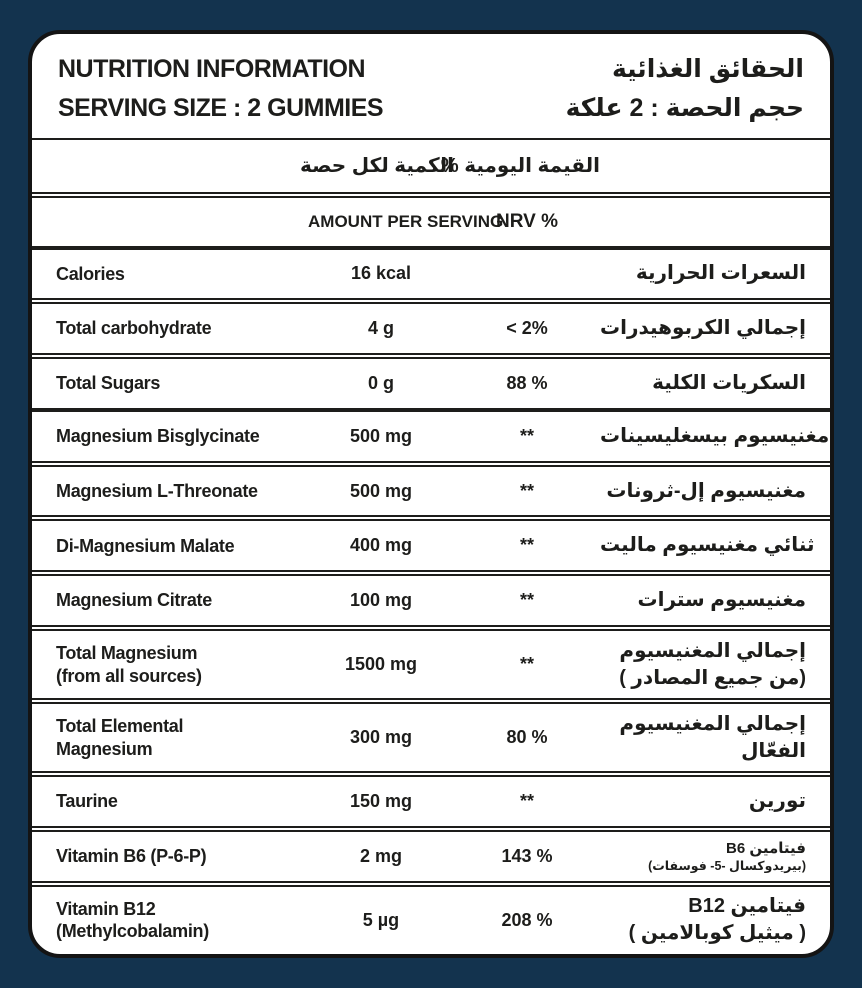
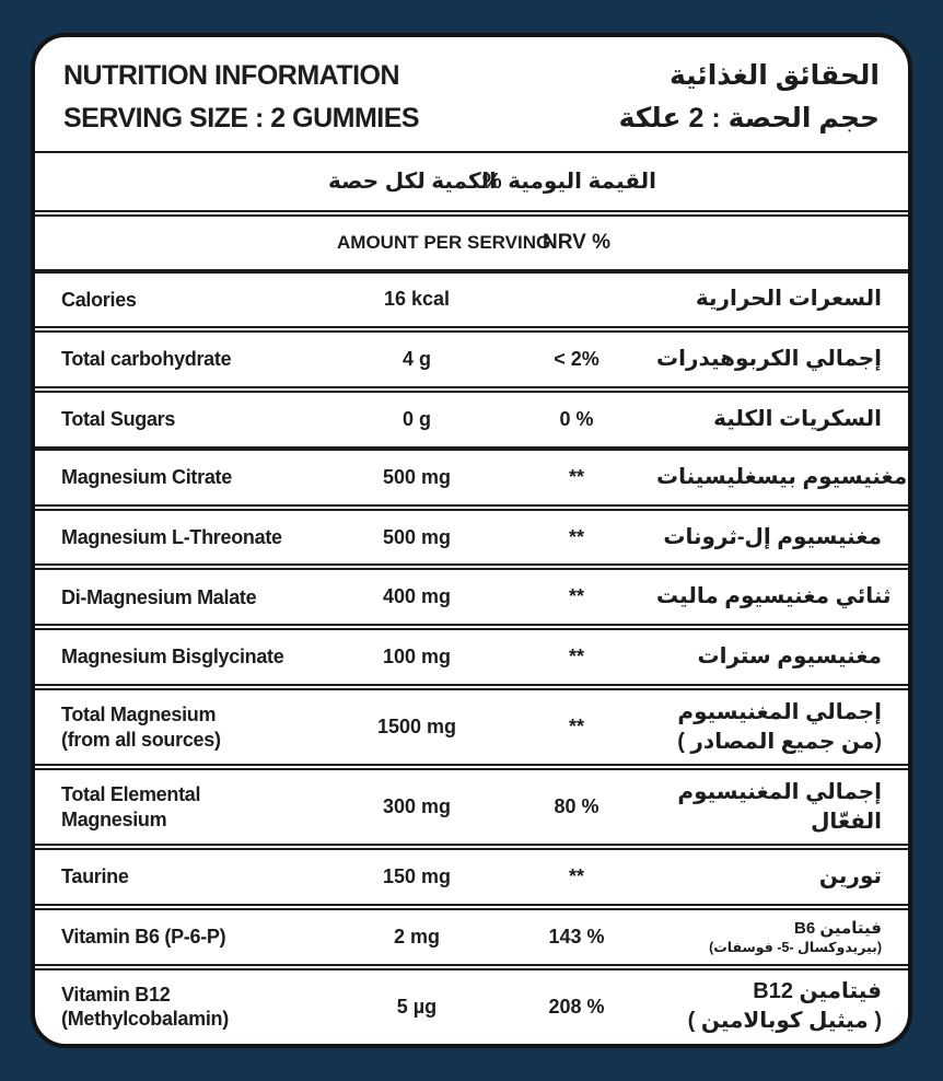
  NUTRITION INFORMATION
  SERVING SIZE : 2 GUMMIES
  الحقائق الغذائية
  حجم الحصة : 2 علكة
  الكمية لكل حصة
  القيمة اليومية %
  NRV %
  Calories
  16 kcal
  السعرات الحرارية
  Total carbohydrate
  4 g
  < 2%
  إجمالي الكربوهيدرات
  Total Sugars
  0 g
- 88 %
+ 0 %
  السكريات الكلية
- Magnesium Bisglycinate
+ Magnesium Citrate
  500 mg
  **
  مغنيسيوم بيسغليسينات
  Magnesium L-Threonate
  500 mg
  **
  مغنيسيوم إل-ثرونات
  Di-Magnesium Malate
  400 mg
  **
  ثنائي مغنيسيوم ماليت
- Magnesium Citrate
+ Magnesium Bisglycinate
  100 mg
  **
  مغنيسيوم سترات
  Total Magnesium
  (from all sources)
  1500 mg
  **
  إجمالي المغنيسيوم
  (من جميع المصادر )
  Total Elemental
  Magnesium
  300 mg
  80 %
  إجمالي المغنيسيوم
  الفعّال
  Taurine
  150 mg
  **
  تورين
  Vitamin B6 (P-6-P)
  2 mg
  143 %
  فيتامين B6
  (بيريدوكسال -5- فوسفات)
  Vitamin B12
  (Methylcobalamin)
  5 µg
  208 %
  فيتامين B12
  ( ميثيل كوبالامين )
